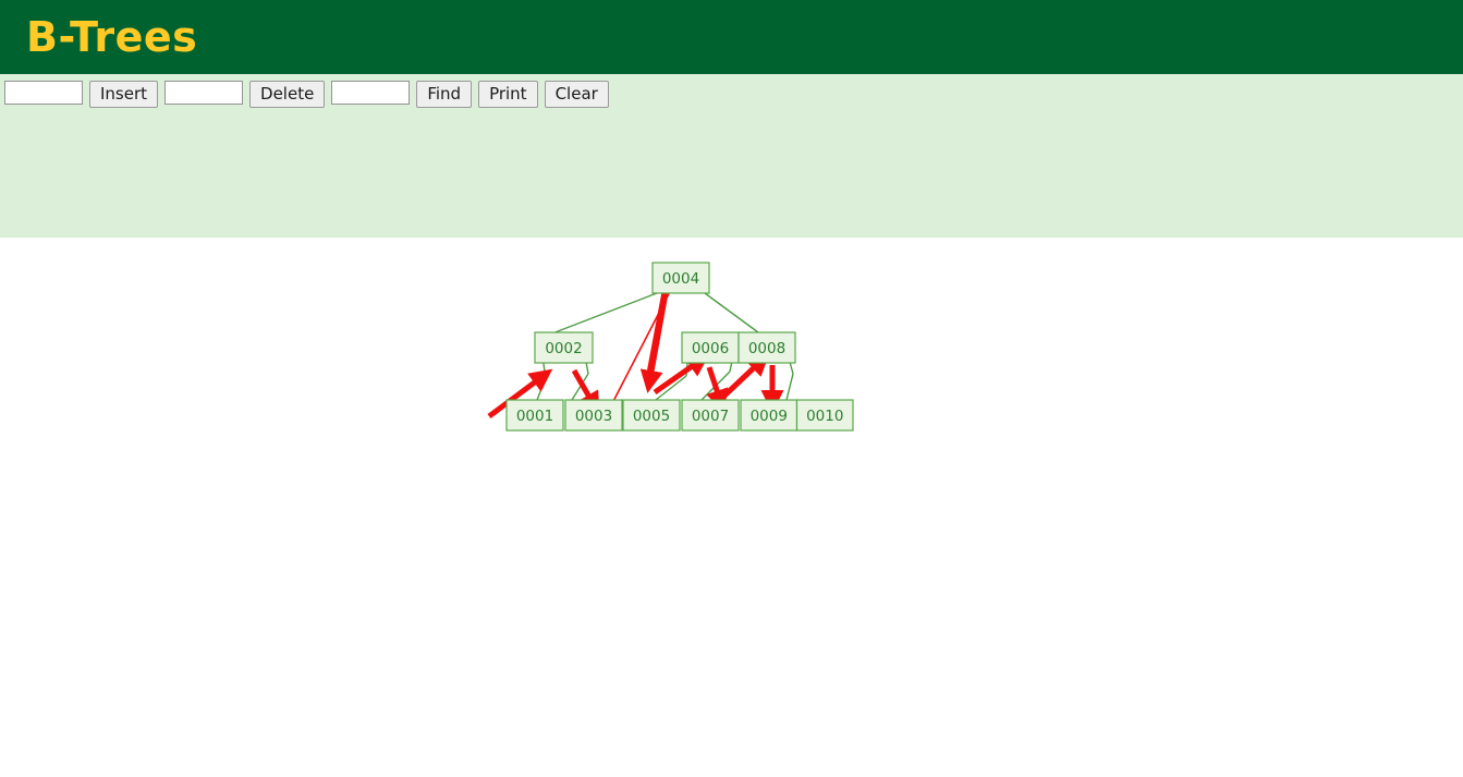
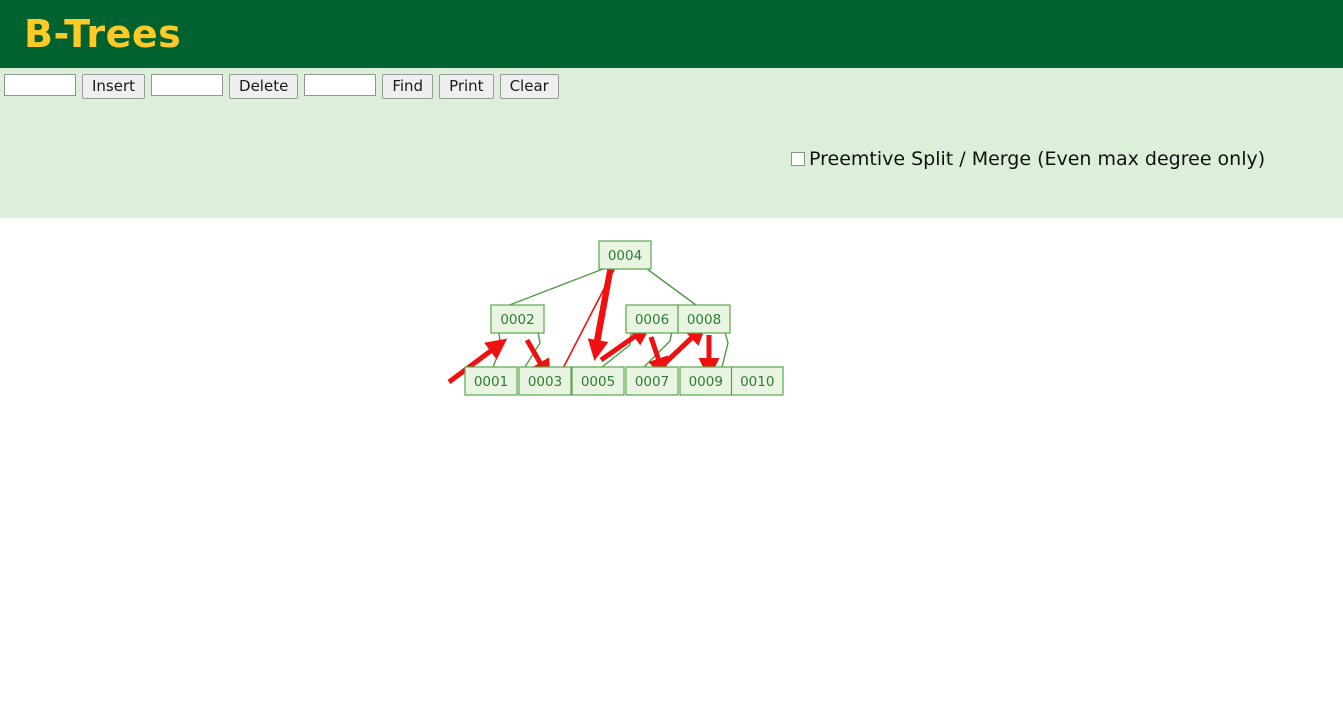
  B-Trees
  Insert
  Delete
  Find
  Print
  Clear
+ Preemtive Split / Merge (Even max degree only)
  0004
  0002
  0006
  0008
  0001
  0003
  0005
  0007
  0009
  0010
